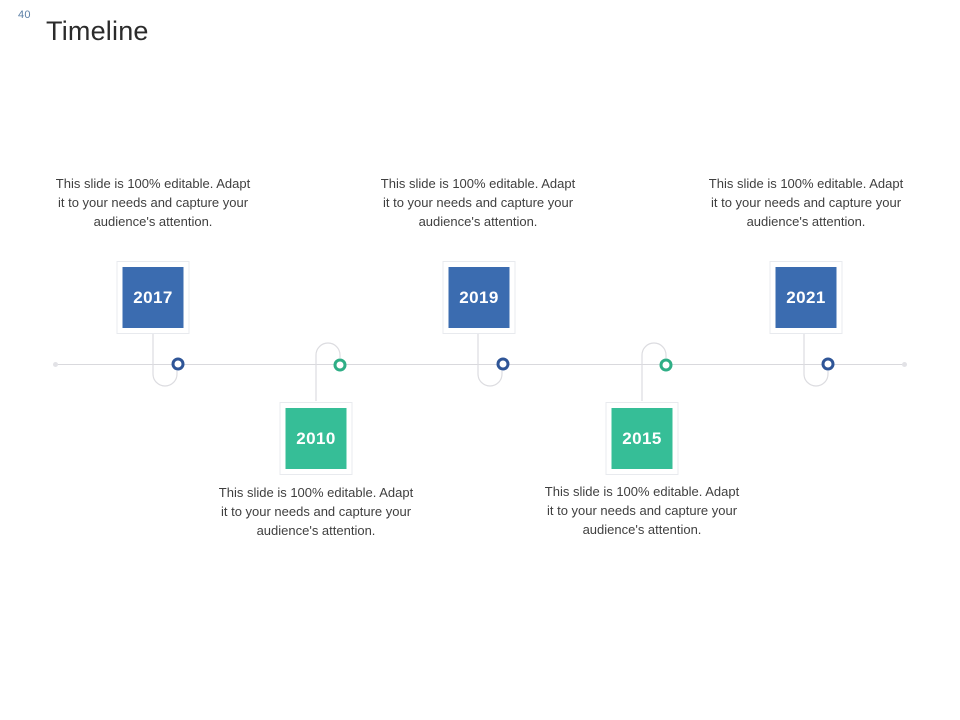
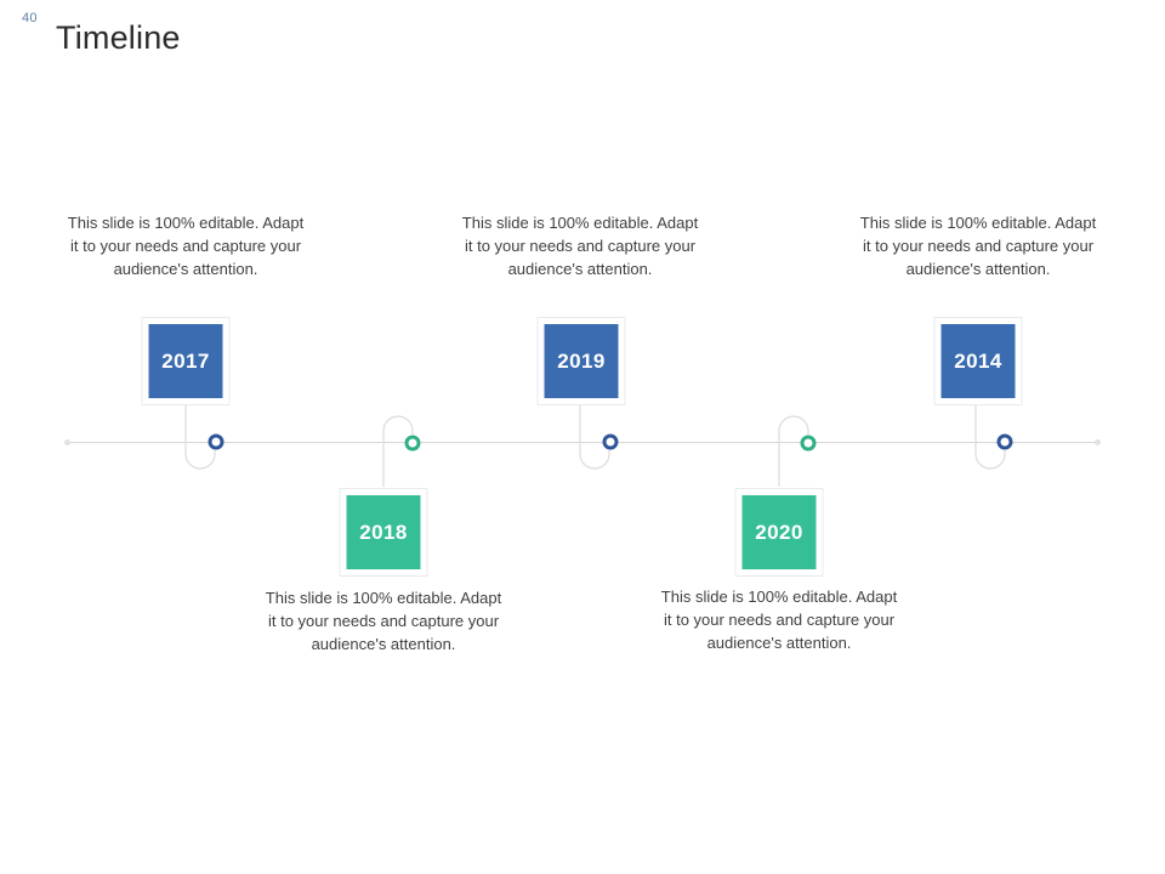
  40
  Timeline
  This slide is 100% editable. Adapt it to your needs and capture your audience's attention.
  2017
- 2010
+ 2018
  This slide is 100% editable. Adapt it to your needs and capture your audience's attention.
  This slide is 100% editable. Adapt it to your needs and capture your audience's attention.
  2019
- 2015
+ 2020
  This slide is 100% editable. Adapt it to your needs and capture your audience's attention.
  This slide is 100% editable. Adapt it to your needs and capture your audience's attention.
- 2021
+ 2014
